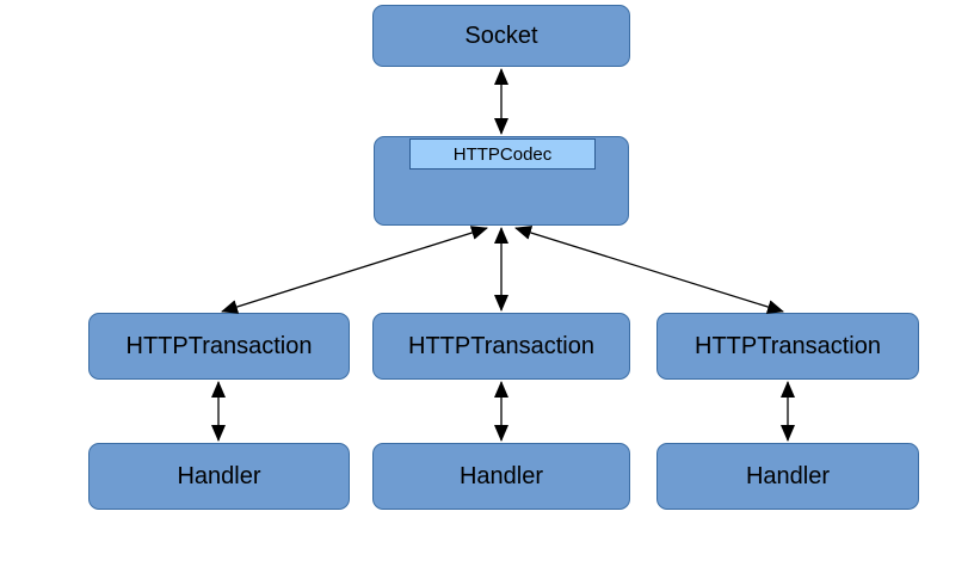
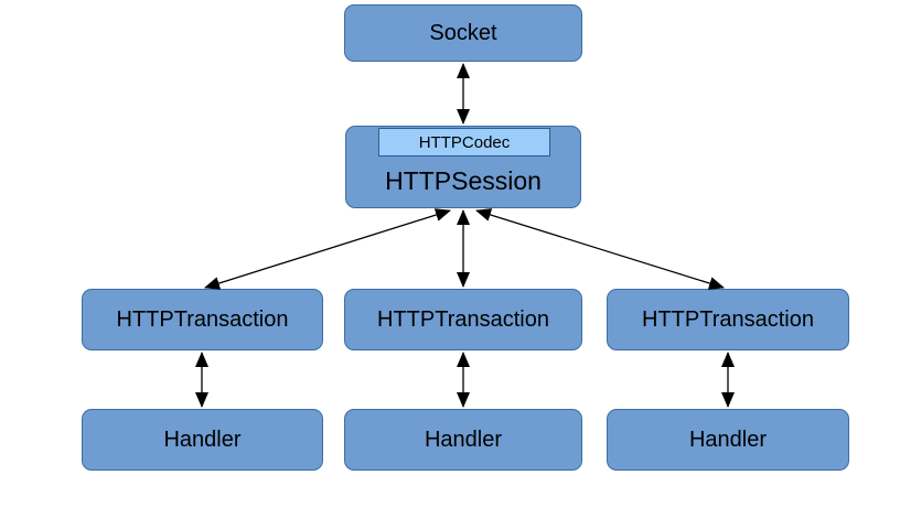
  Socket
  HTTPCodec
+ HTTPSession
  HTTPTransaction
  HTTPTransaction
  HTTPTransaction
  Handler
  Handler
  Handler
